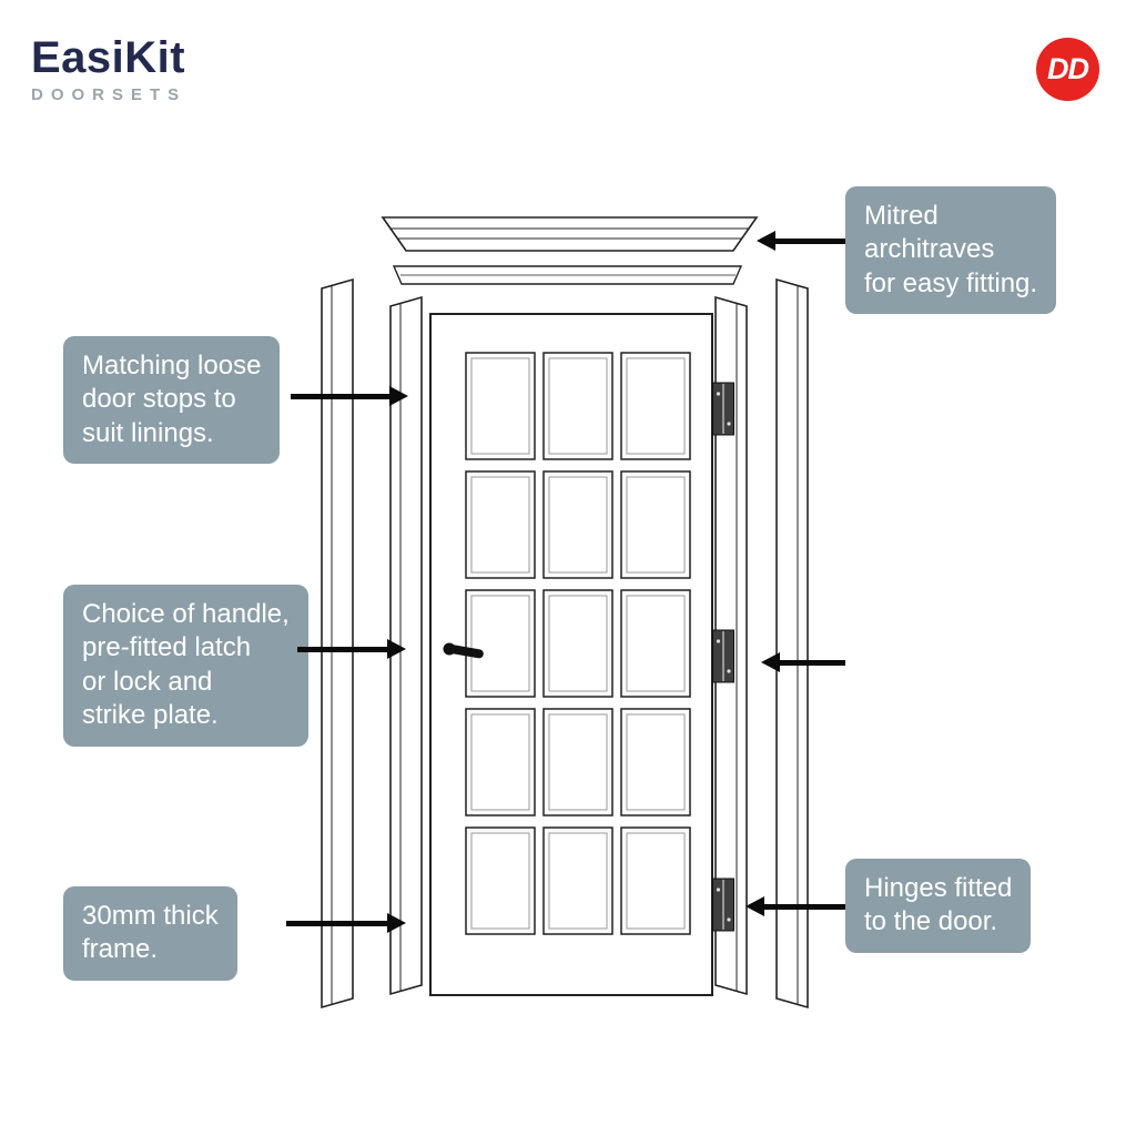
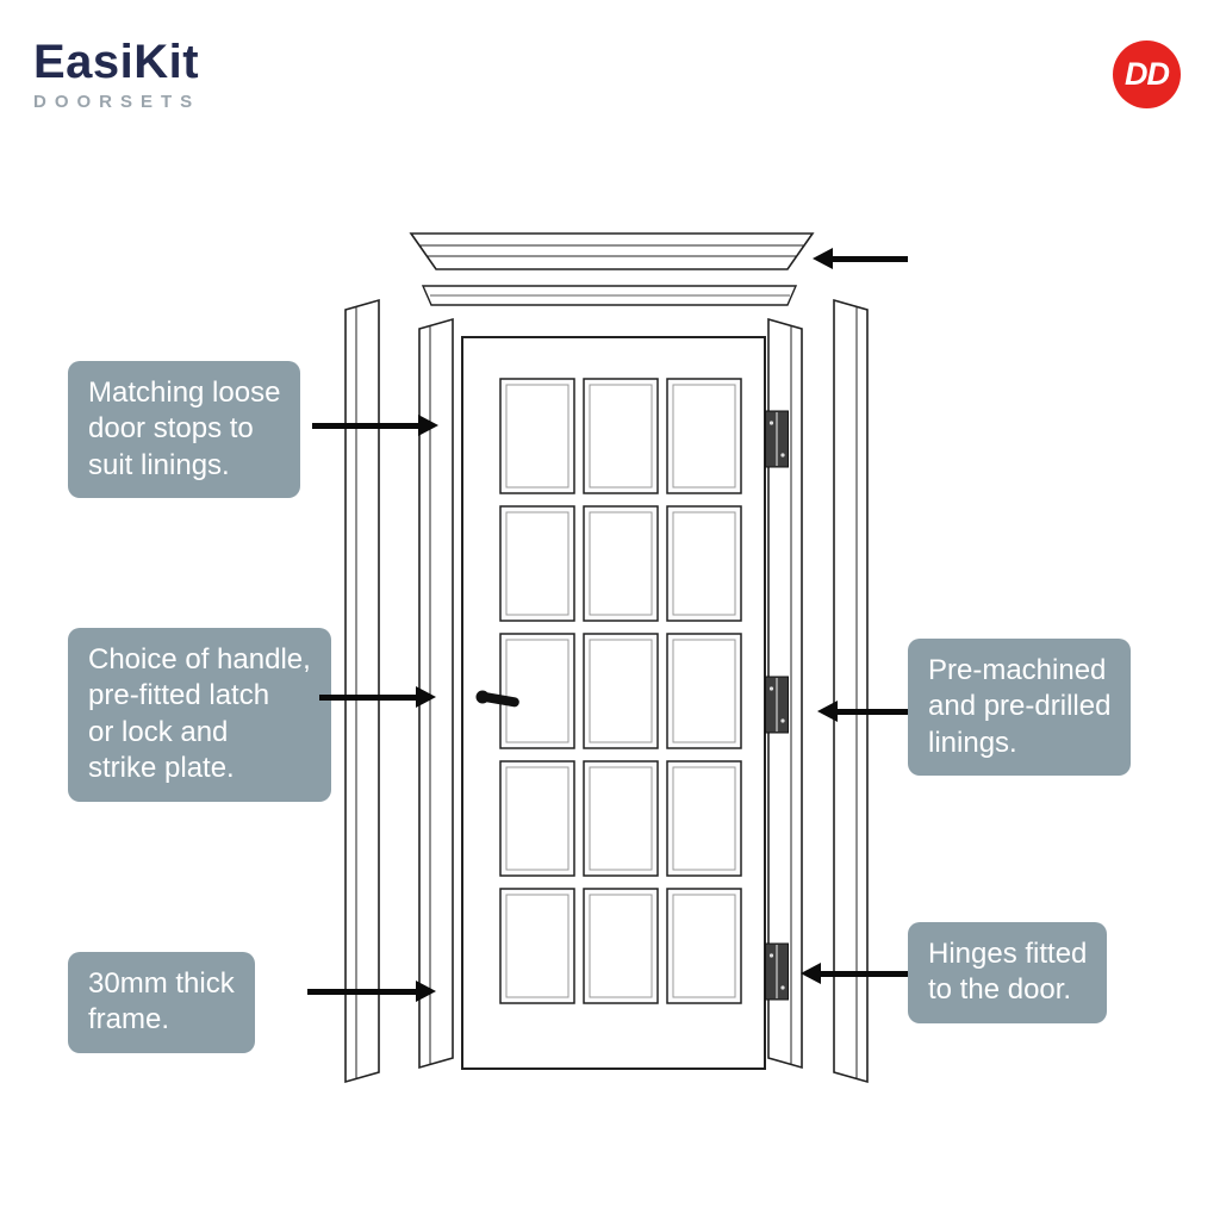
  EasiKit
  DOORSETS
  DD
- Mitred
- architraves
- for easy fitting.
  Matching loose
  door stops to
  suit linings.
  Choice of handle,
  pre-fitted latch
  or lock and
  strike plate.
+ Pre-machined
+ and pre-drilled
+ linings.
  30mm thick
  frame.
  Hinges fitted
  to the door.
